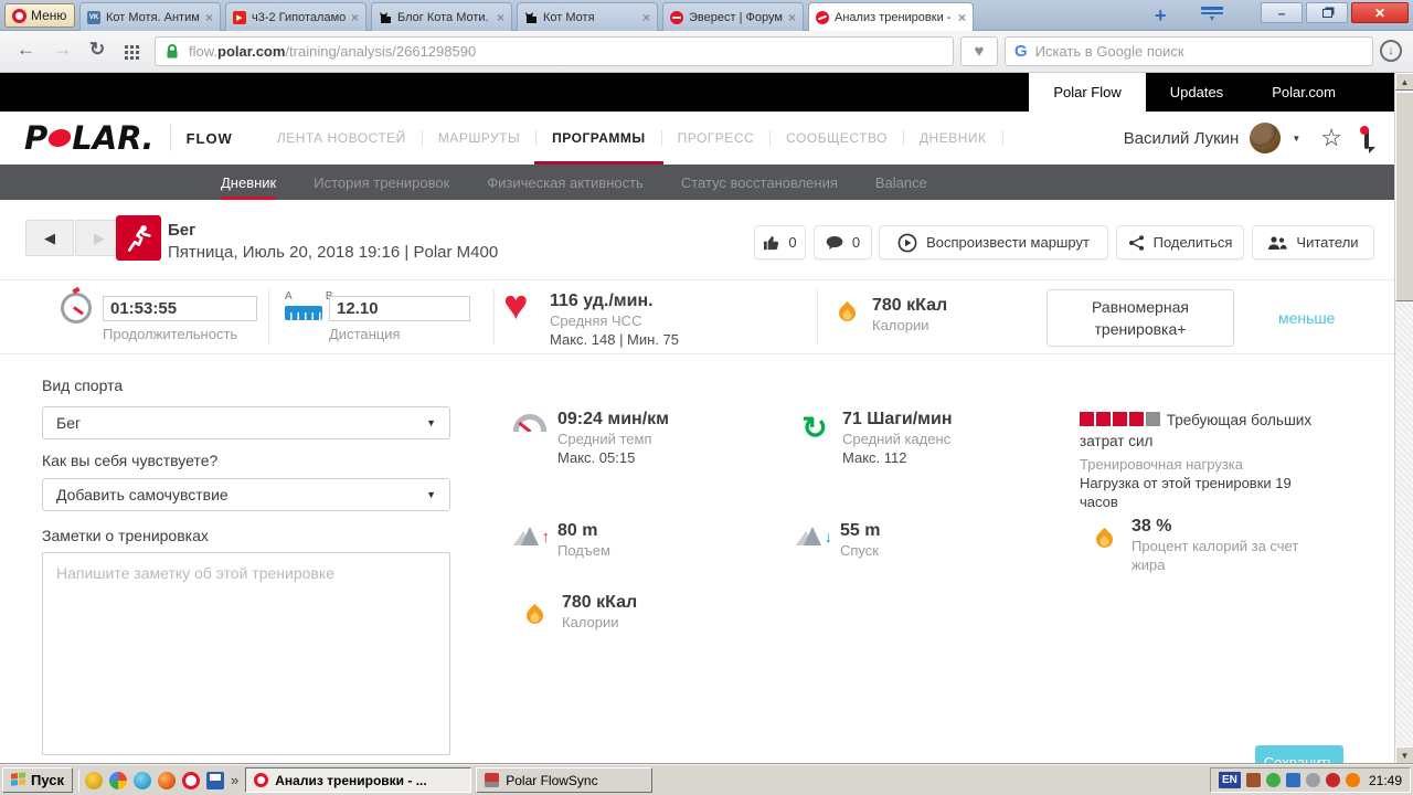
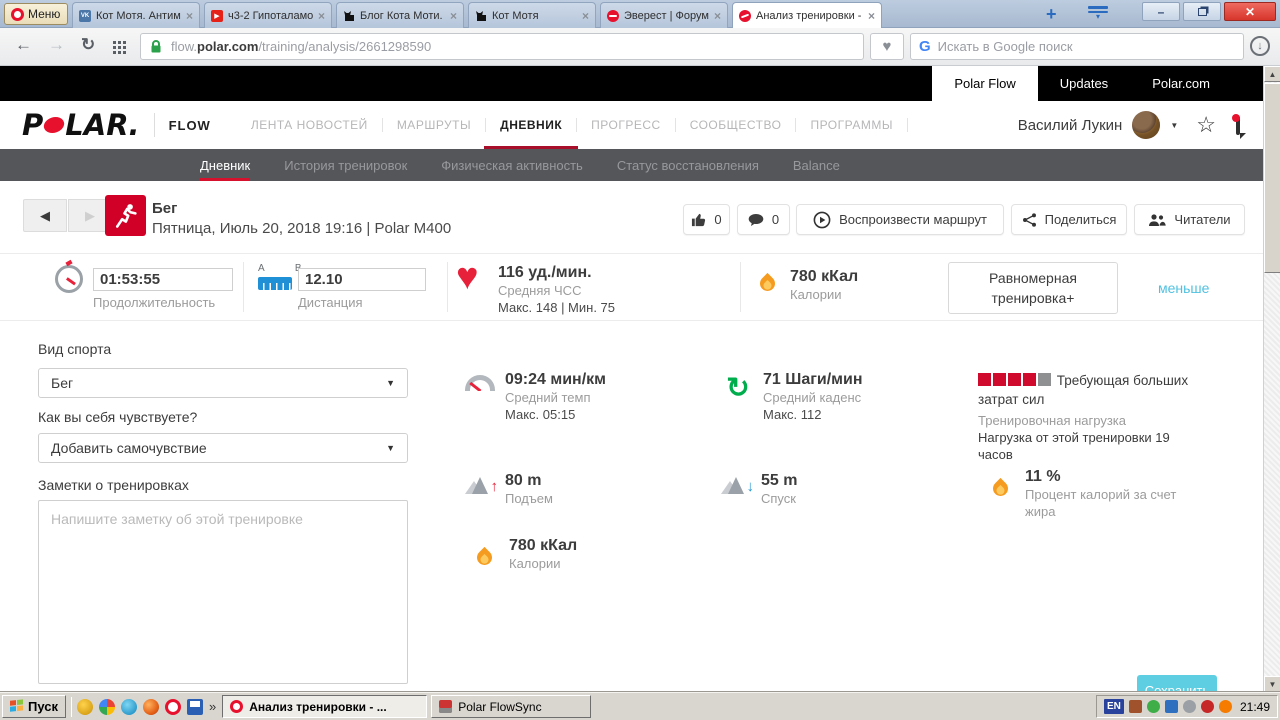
  Меню
  Кот Мотя. Антим
  ×
  ч3-2 Гипоталамо
  ×
  Блог Кота Моти.
  ×
  Кот Мотя
  ×
  Эверест | Форум
  ×
  Анализ тренировки -
  ×
  +
  ▾
  –
  ✕
  ←
  →
  ↻
  flow.polar.com/training/analysis/2661298590
  ♥
  G
  Искать в Google поиск
  ↓
  Polar Flow
  Updates
  Polar.com
  P
  LAR
  .
  FLOW
  ЛЕНТА НОВОСТЕЙ
  МАРШРУТЫ
- ПРОГРАММЫ
+ ДНЕВНИК
  ПРОГРЕСС
  СООБЩЕСТВО
- ДНЕВНИК
+ ПРОГРАММЫ
  Василий Лукин
  ▼
  ☆
  Дневник
  История тренировок
  Физическая активность
  Статус восстановления
  Balance
  ◀
  ▶
  Бег
  Пятница, Июль 20, 2018 19:16 | Polar M400
  0
  0
  Воспроизвести маршрут
  Поделиться
  Читатели
  01:53:55
  Продолжительность
  12.10
  Дистанция
  ♥
  116 уд./мин.
  Средняя ЧСС
  Макс. 148 | Мин. 75
  780 кКал
  Калории
  Равномерная
  тренировка+
  меньше
  Вид спорта
  Бег
  ▼
  Как вы себя чувствуете?
  Добавить самочувствие
  ▼
  Заметки о тренировках
  Напишите заметку об этой тренировке
  09:24 мин/км
  Средний темп
  Макс. 05:15
  ↻
  71 Шаги/мин
  Средний каденс
  Макс. 112
  Требующая больших затрат сил
  Тренировочная нагрузка
  Нагрузка от этой тренировки 19 часов
  ↑
  80 m
  Подъем
  ↓
  55 m
  Спуск
- 38 %
+ 11 %
  Процент калорий за счет жира
  780 кКал
  Калории
  Сохранить
  ▲
  ▼
  Пуск
  »
  Анализ тренировки - ...
  Polar FlowSync
  EN
  21:49
